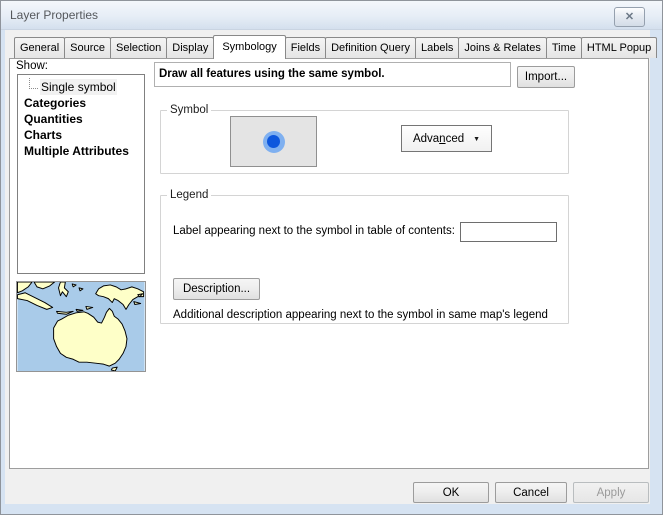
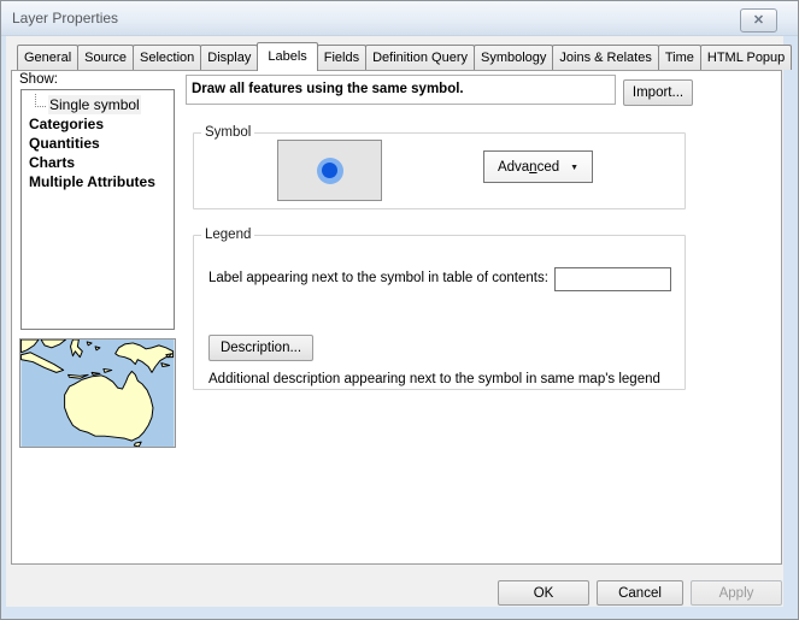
  Layer Properties
  ✕
  General
  Source
  Selection
  Display
- Symbology
+ Labels
  Fields
  Definition Query
- Labels
+ Symbology
  Joins & Relates
  Time
  HTML Popup
  Show:
  Single symbol
  Categories
  Quantities
  Charts
  Multiple Attributes
  Draw all features using the same symbol.
  Import...
  Symbol
  Advanced
  Legend
  Label appearing next to the symbol in table of contents:
  Description...
  Additional description appearing next to the symbol in same map's legend
  OK
  Cancel
  Apply
